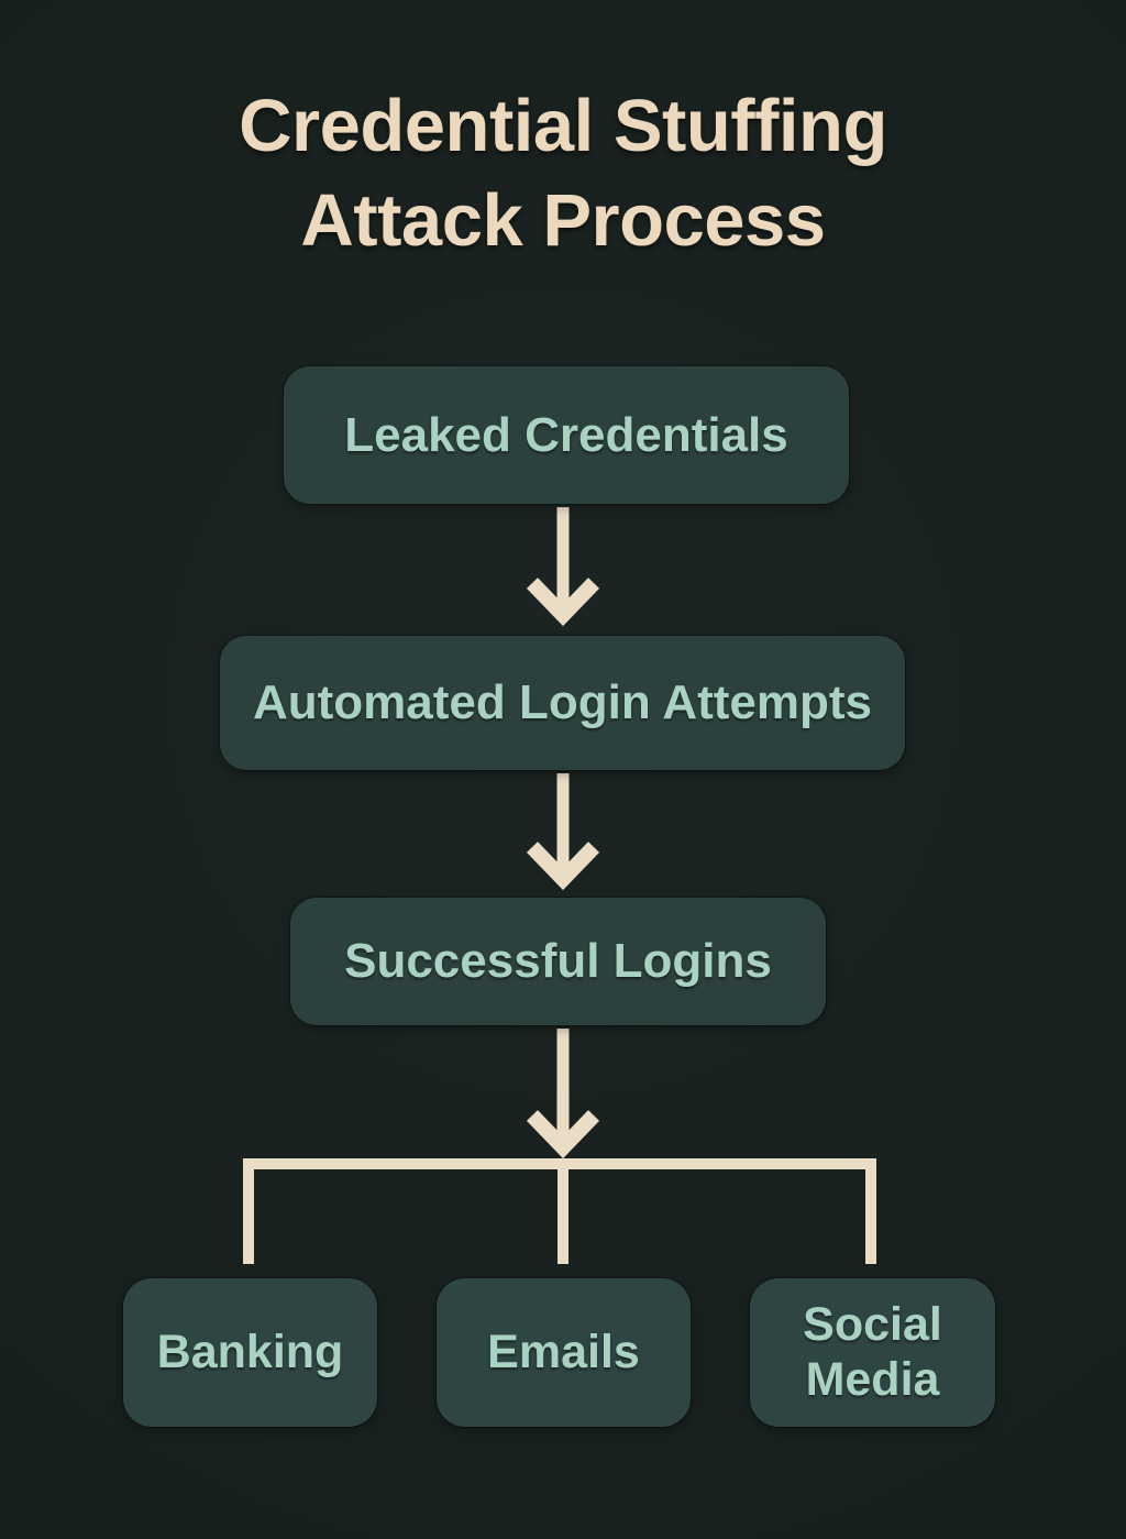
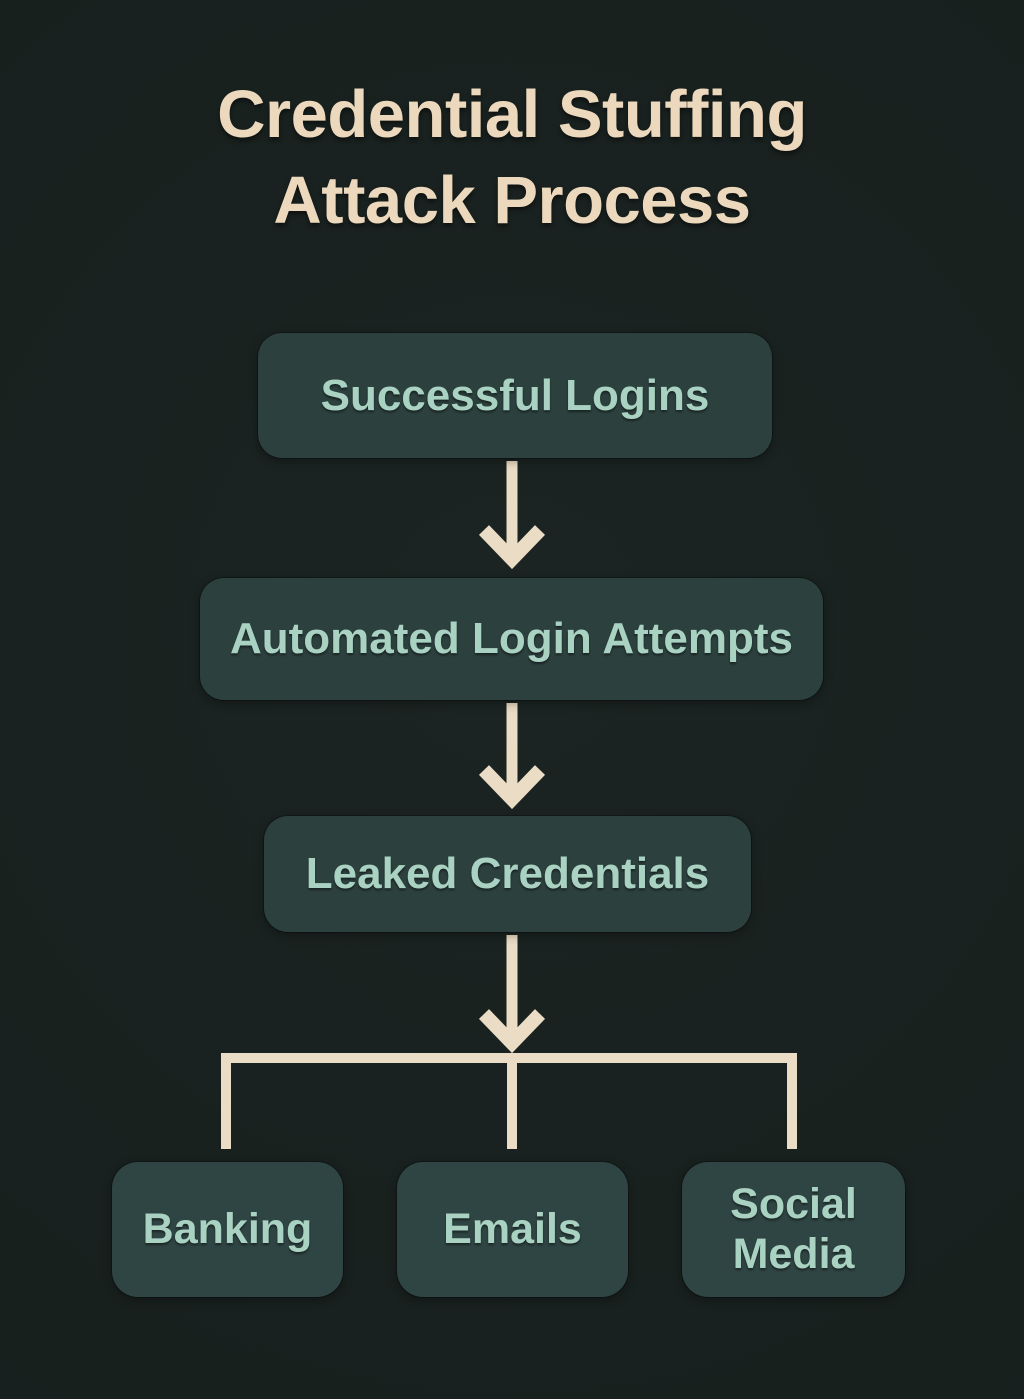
  Credential Stuffing
  Attack Process
- Leaked Credentials
+ Successful Logins
  Automated Login Attempts
- Successful Logins
+ Leaked Credentials
  Banking
  Emails
  Social Media
